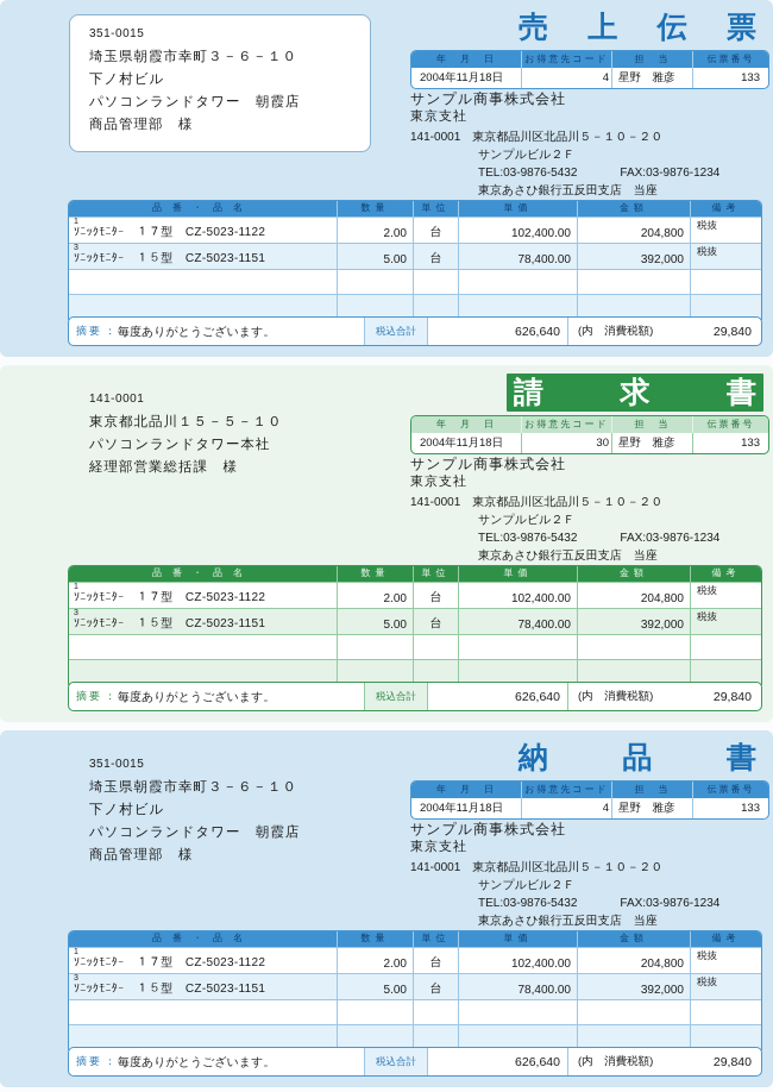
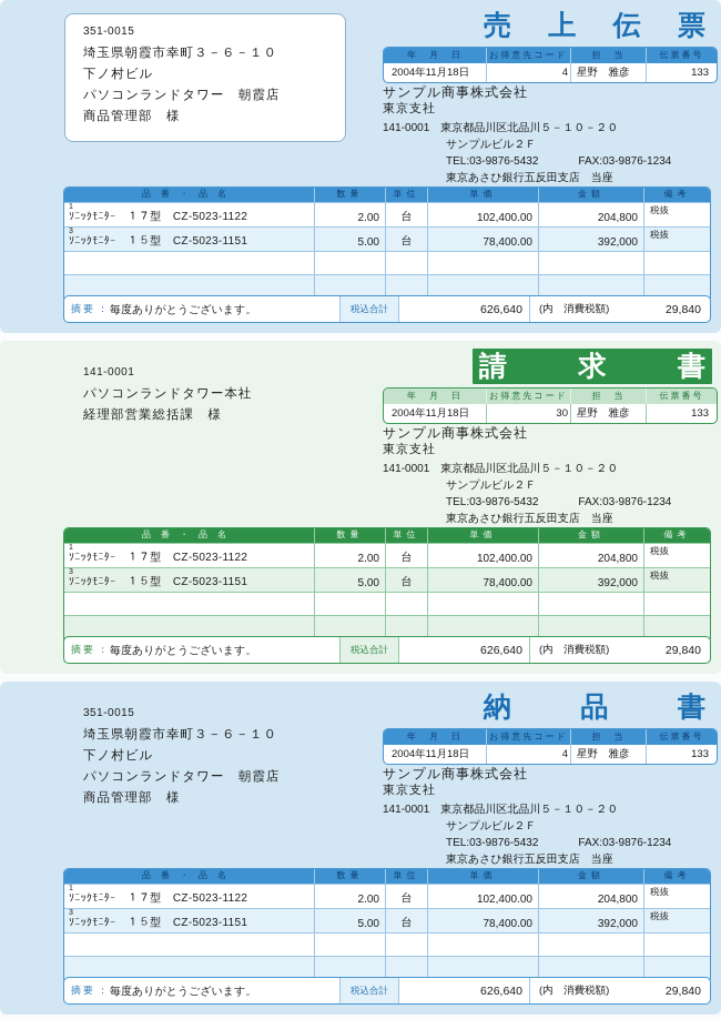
  351-0015
  埼玉県朝霞市幸町３－６－１０
  下ノ村ビル
  パソコンランドタワー 朝霞店
  商品管理部 様
  売
  上
  伝
  票
  年 月 日
  お得意先コード
  担 当
  伝票番号
  2004年11月18日
  4
  星野 雅彦
  133
  サンプル商事株式会社
  東京支社
  141-0001
  東京都品川区北品川５－１０－２０
  サンプルビル２Ｆ
  TEL:03-9876-5432
  FAX:03-9876-1234
  東京あさひ銀行五反田支店 当座
  品番・品名
  数量
  単位
  単価
  金額
  備考
  ｿﾆｯｸﾓﾆﾀｰ １７型 CZ-5023-1122
  2.00
  台
  102,400.00
  204,800
  税抜
  ｿﾆｯｸﾓﾆﾀｰ １５型 CZ-5023-1151
  5.00
  台
  78,400.00
  392,000
  税抜
  摘要
  ：
  毎度ありがとうございます。
  税込合計
  626,640
  (内 消費税額)
  29,840
  141-0001
- 東京都北品川１５－５－１０
  パソコンランドタワー本社
  経理部営業総括課 様
  請
  求
  書
  年 月 日
  お得意先コード
  担 当
  伝票番号
  2004年11月18日
  30
  星野 雅彦
  133
  サンプル商事株式会社
  東京支社
  141-0001
  東京都品川区北品川５－１０－２０
  サンプルビル２Ｆ
  TEL:03-9876-5432
  FAX:03-9876-1234
  東京あさひ銀行五反田支店 当座
  品番・品名
  数量
  単位
  単価
  金額
  備考
  ｿﾆｯｸﾓﾆﾀｰ １７型 CZ-5023-1122
  2.00
  台
  102,400.00
  204,800
  税抜
  ｿﾆｯｸﾓﾆﾀｰ １５型 CZ-5023-1151
  5.00
  台
  78,400.00
  392,000
  税抜
  摘要
  ：
  毎度ありがとうございます。
  税込合計
  626,640
  (内 消費税額)
  29,840
  351-0015
  埼玉県朝霞市幸町３－６－１０
  下ノ村ビル
  パソコンランドタワー 朝霞店
  商品管理部 様
  納
  品
  書
  年 月 日
  お得意先コード
  担 当
  伝票番号
  2004年11月18日
  4
  星野 雅彦
  133
  サンプル商事株式会社
  東京支社
  141-0001
  東京都品川区北品川５－１０－２０
  サンプルビル２Ｆ
  TEL:03-9876-5432
  FAX:03-9876-1234
  東京あさひ銀行五反田支店 当座
  品番・品名
  数量
  単位
  単価
  金額
  備考
  ｿﾆｯｸﾓﾆﾀｰ １７型 CZ-5023-1122
  2.00
  台
  102,400.00
  204,800
  税抜
  ｿﾆｯｸﾓﾆﾀｰ １５型 CZ-5023-1151
  5.00
  台
  78,400.00
  392,000
  税抜
  摘要
  ：
  毎度ありがとうございます。
  税込合計
  626,640
  (内 消費税額)
  29,840
